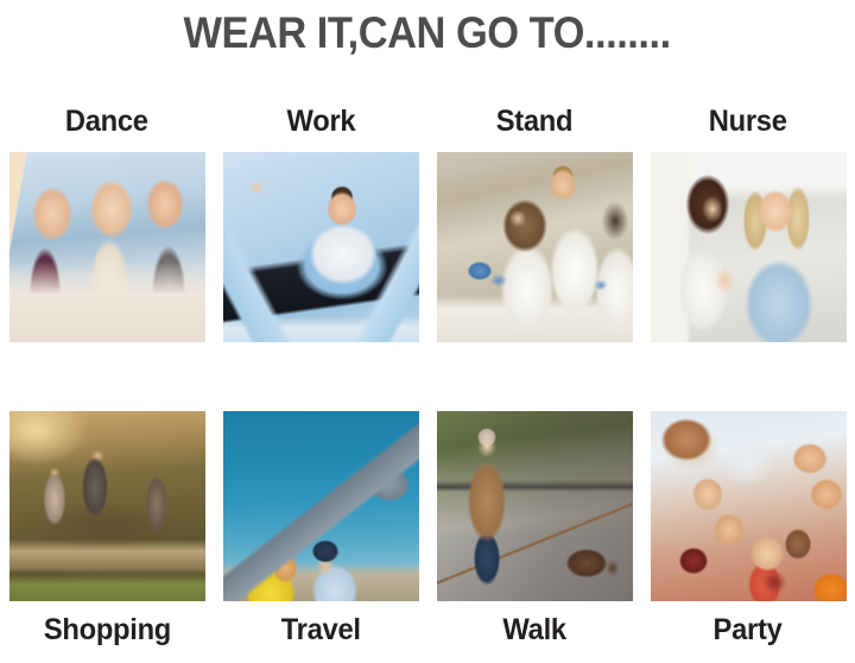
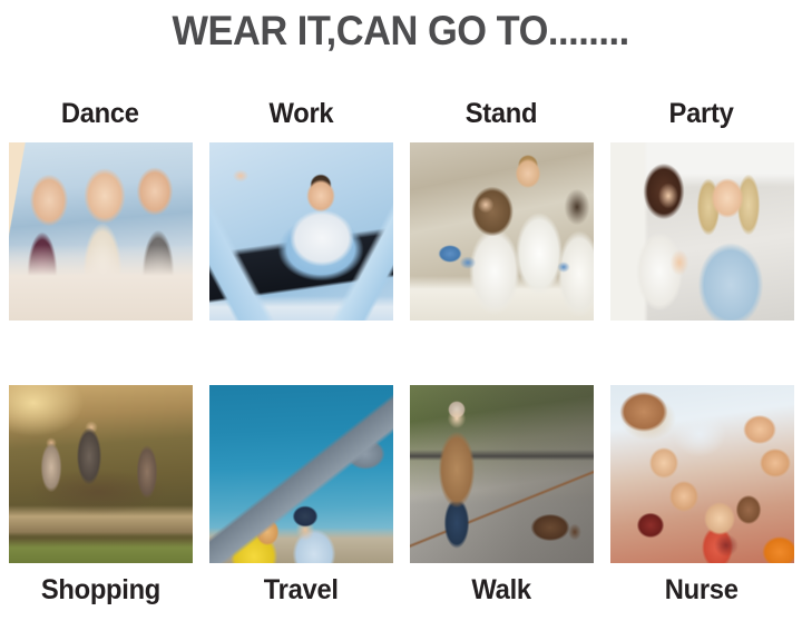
  WEAR IT,CAN GO TO........
  Dance
  Work
  Stand
- Nurse
+ Party
  Shopping
  Travel
  Walk
- Party
+ Nurse
